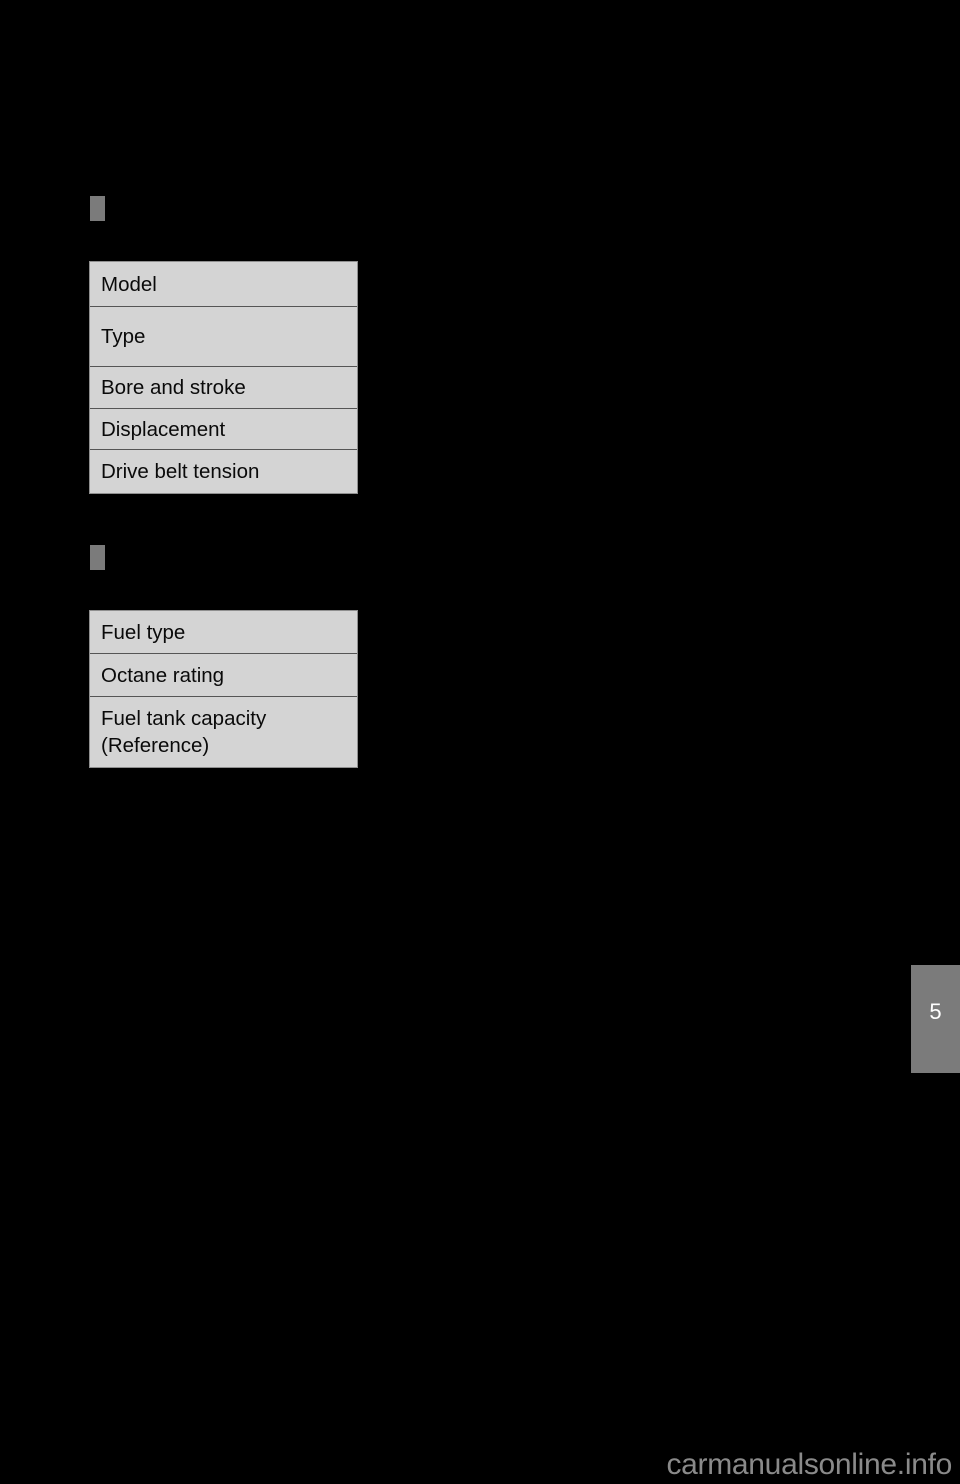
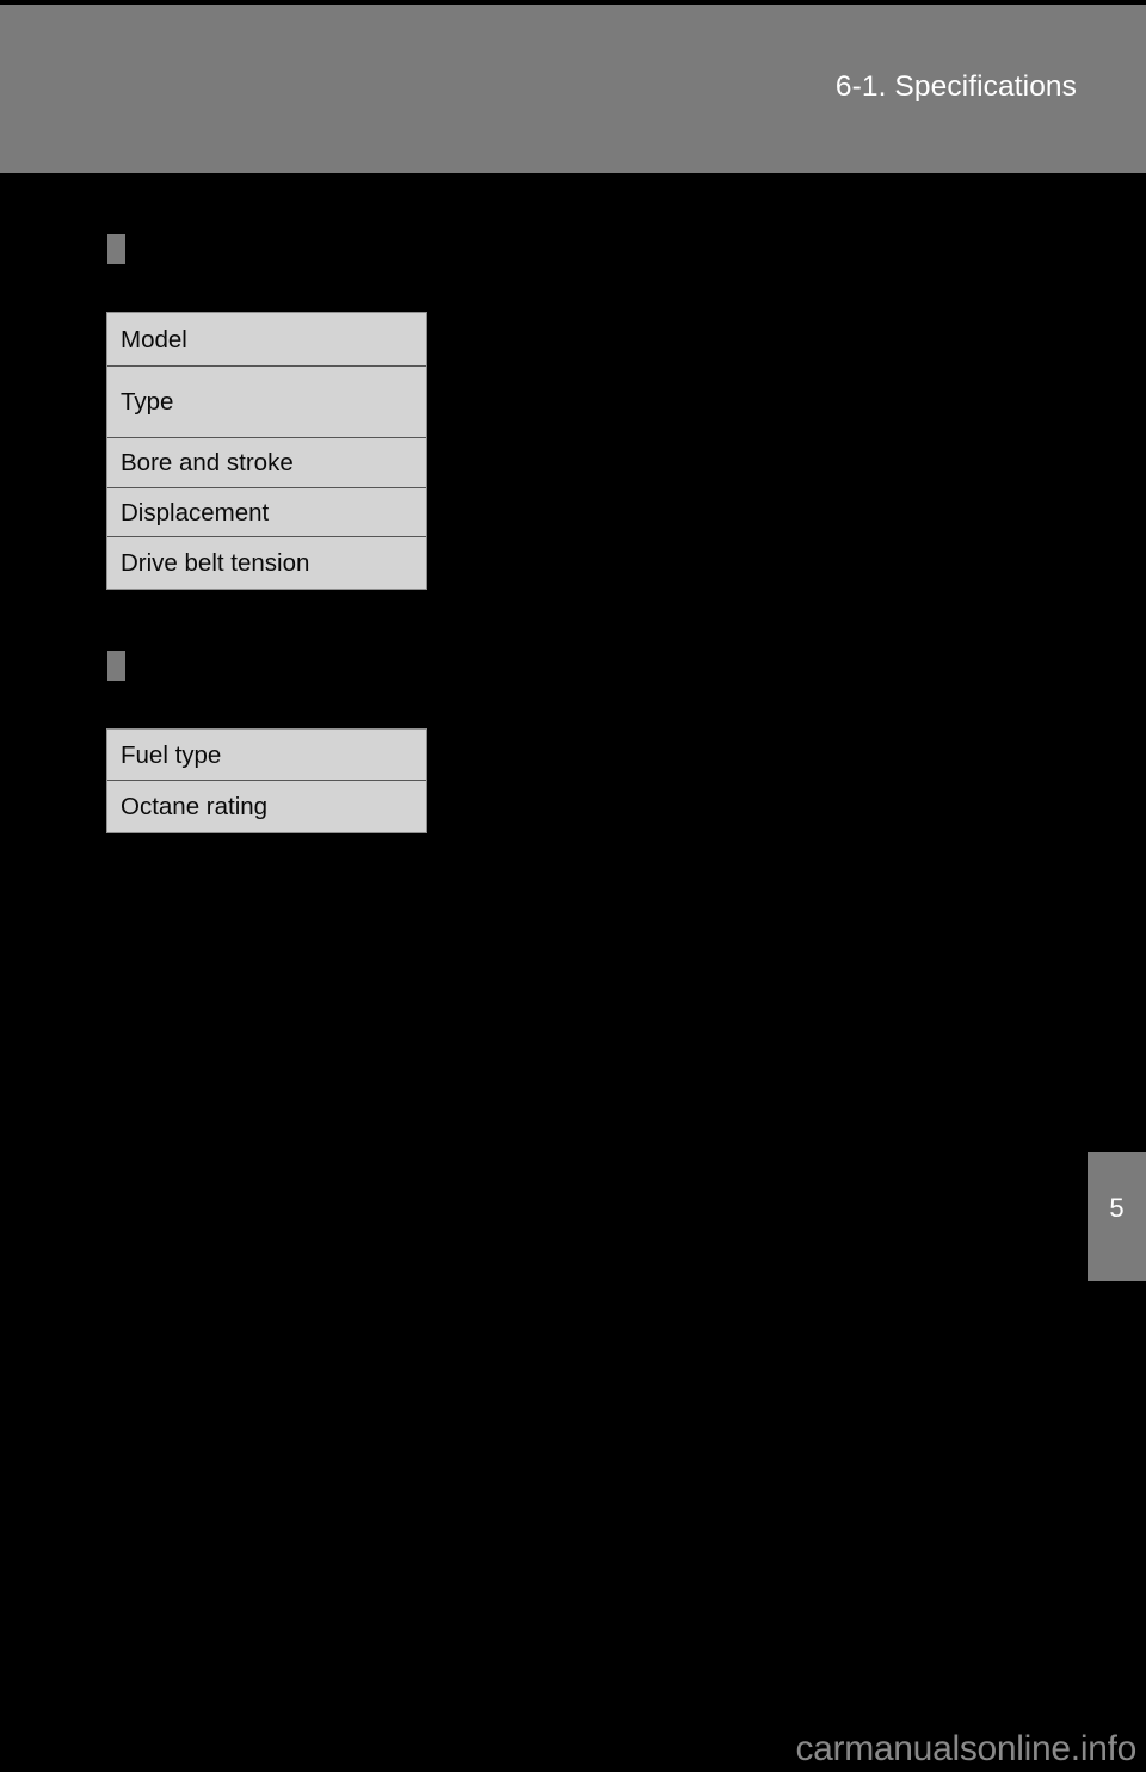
+ 6-1. Specifications
  Model
  Type
  Bore and stroke
  Displacement
  Drive belt tension
  Fuel type
  Octane rating
- Fuel tank capacity
- (Reference)
  5
  carmanualsonline.info
